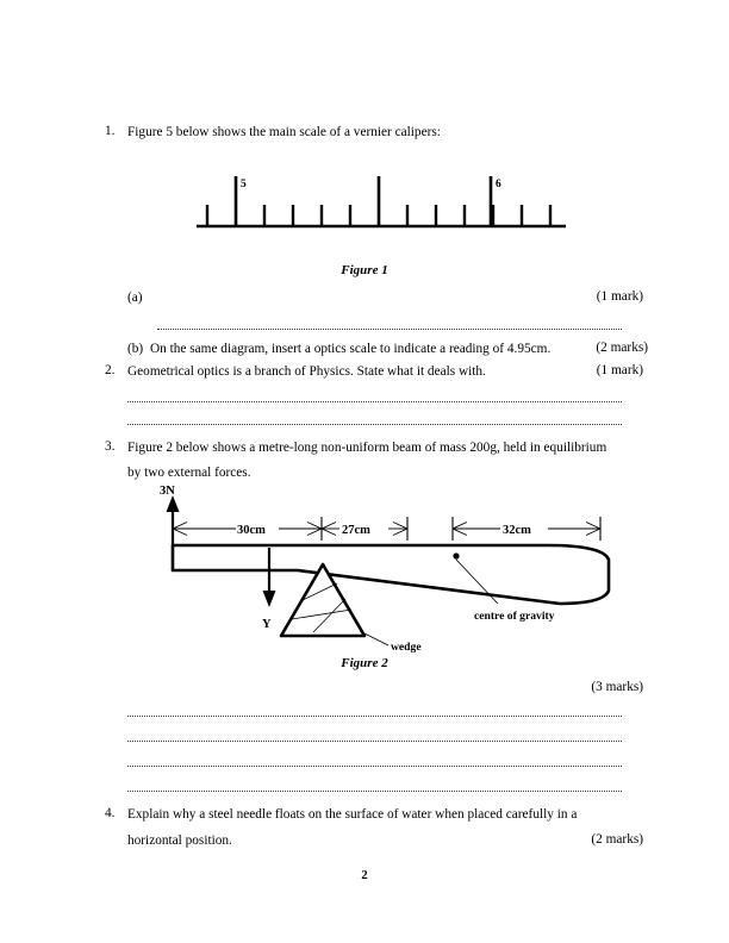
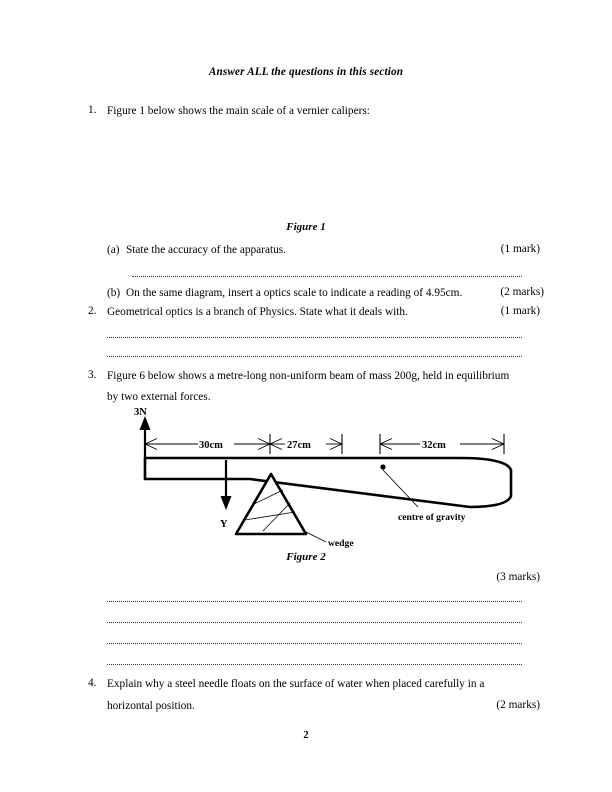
+ Answer ALL the questions in this section
  1.
- Figure 5 below shows the main scale of a vernier calipers:
+ Figure 1 below shows the main scale of a vernier calipers:
- 5
- 6
  Figure 1
  (a)
+ State the accuracy of the apparatus.
  (1 mark)
  (b)
  On the same diagram, insert a optics scale to indicate a reading of 4.95cm.
  (2 marks)
  2.
  Geometrical optics is a branch of Physics. State what it deals with.
  (1 mark)
  3.
- Figure 2 below shows a metre-long non-uniform beam of mass 200g, held in equilibrium
+ Figure 6 below shows a metre-long non-uniform beam of mass 200g, held in equilibrium
  by two external forces.
  3N
  30cm
  27cm
  32cm
  centre of gravity
  Y
  wedge
  Figure 2
  (3 marks)
  4.
  Explain why a steel needle floats on the surface of water when placed carefully in a
  horizontal position.
  (2 marks)
  2
